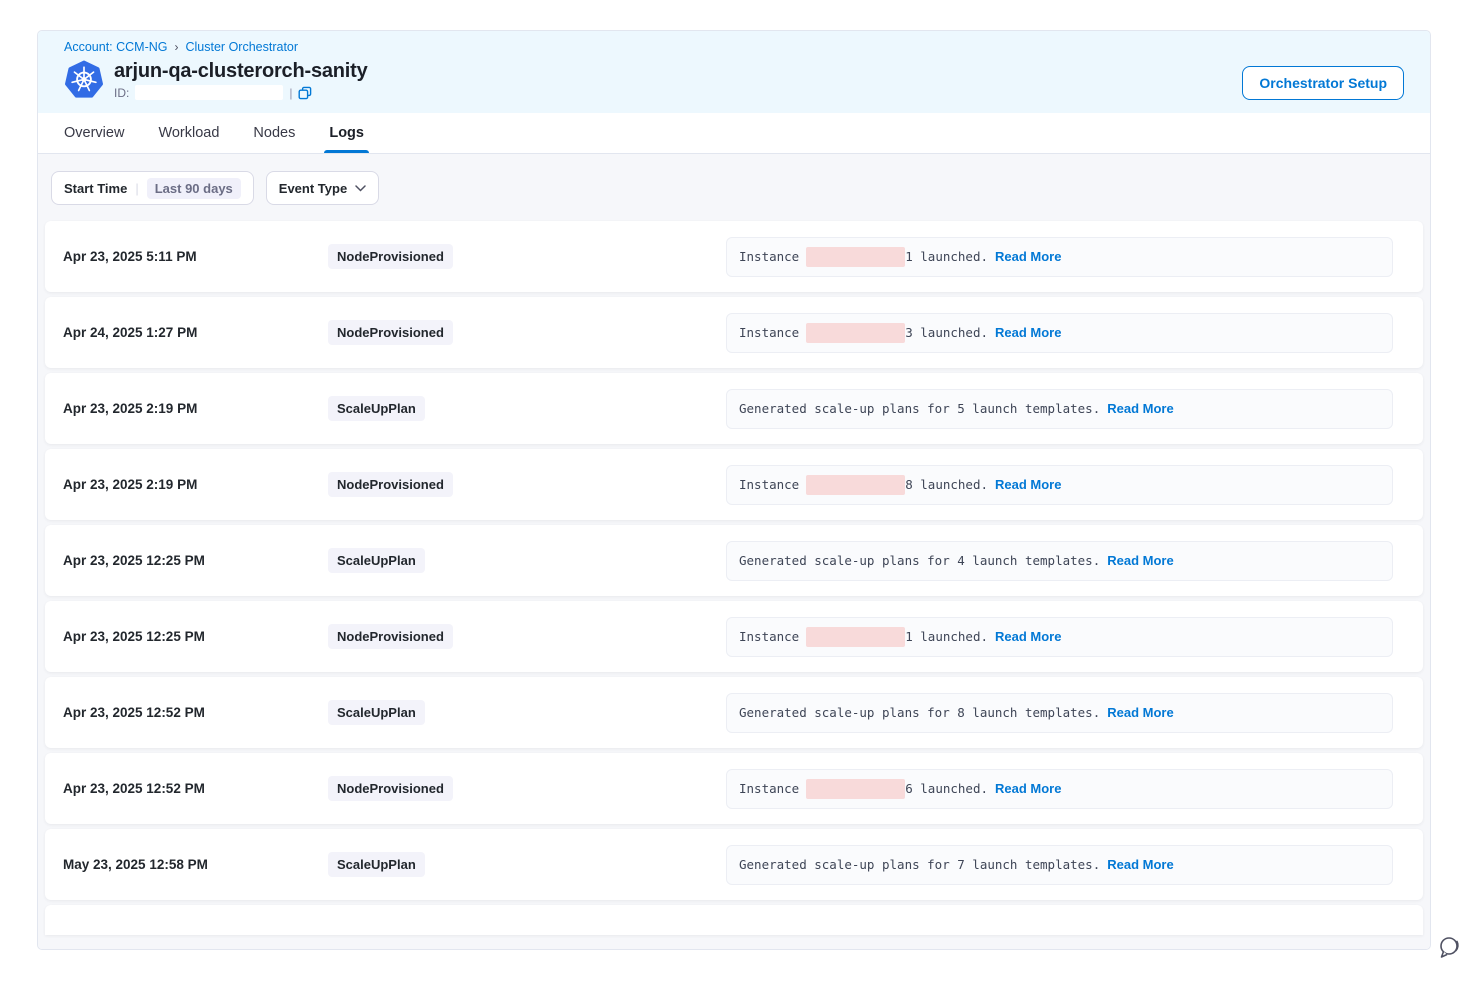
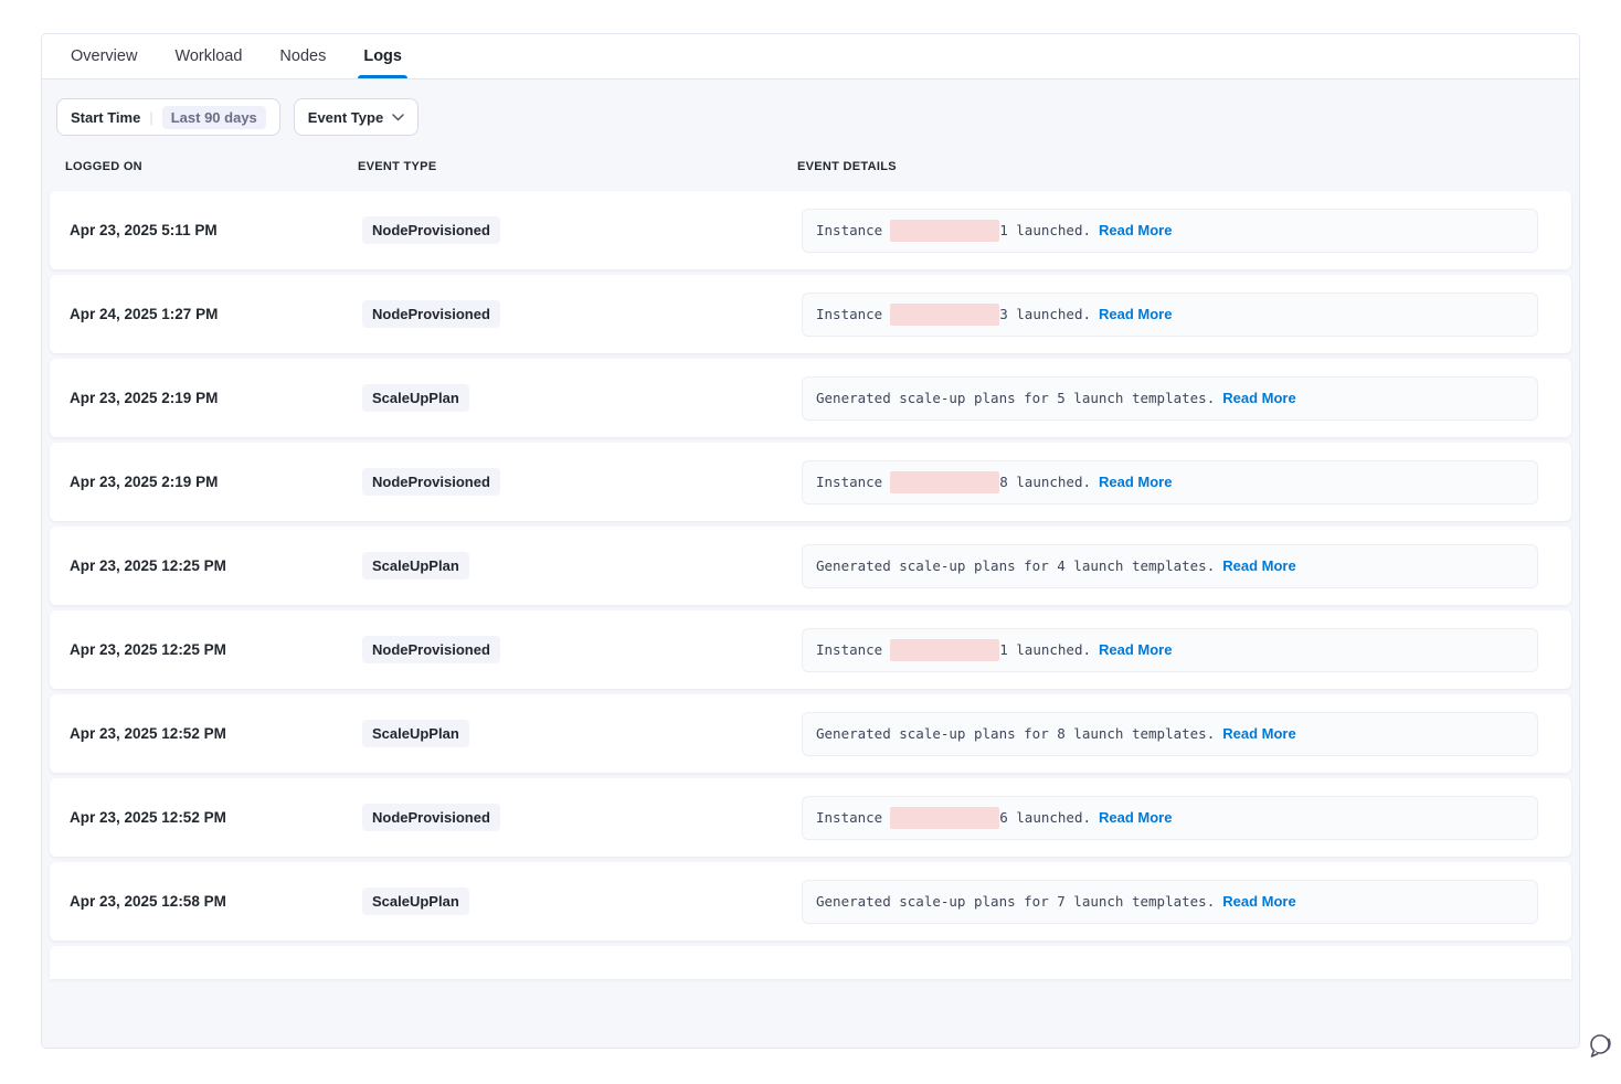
- Account: CCM-NG
- ›
- Cluster Orchestrator
- arjun-qa-clusterorch-sanity
- ID:
- |
- Orchestrator Setup
  Overview
  Workload
  Nodes
  Logs
  Start Time
  Last 90 days
  Event Type
+ LOGGED ON
+ EVENT TYPE
+ EVENT DETAILS
  Apr 23, 2025 5:11 PM
  NodeProvisioned
  Instance
  1 launched.
  Read More
  Apr 24, 2025 1:27 PM
  NodeProvisioned
  Instance
  3 launched.
  Read More
  Apr 23, 2025 2:19 PM
  ScaleUpPlan
  Generated scale-up plans for 5 launch templates.
  Read More
  Apr 23, 2025 2:19 PM
  NodeProvisioned
  Instance
  8 launched.
  Read More
  Apr 23, 2025 12:25 PM
  ScaleUpPlan
  Generated scale-up plans for 4 launch templates.
  Read More
  Apr 23, 2025 12:25 PM
  NodeProvisioned
  Instance
  1 launched.
  Read More
  Apr 23, 2025 12:52 PM
  ScaleUpPlan
  Generated scale-up plans for 8 launch templates.
  Read More
  Apr 23, 2025 12:52 PM
  NodeProvisioned
  Instance
  6 launched.
  Read More
- May 23, 2025 12:58 PM
+ Apr 23, 2025 12:58 PM
  ScaleUpPlan
  Generated scale-up plans for 7 launch templates.
  Read More
